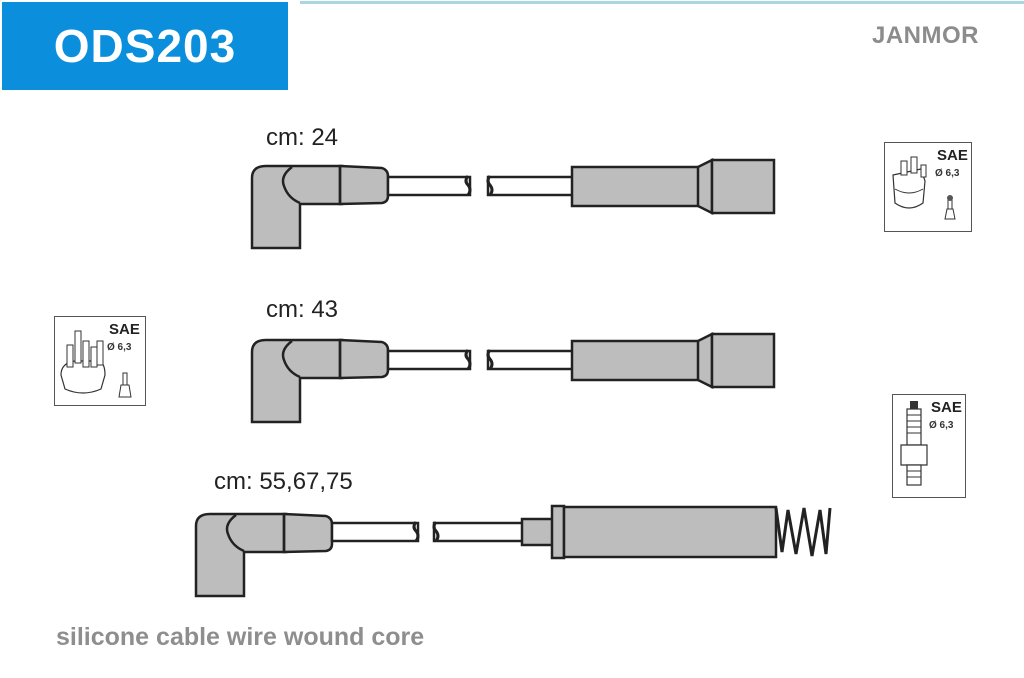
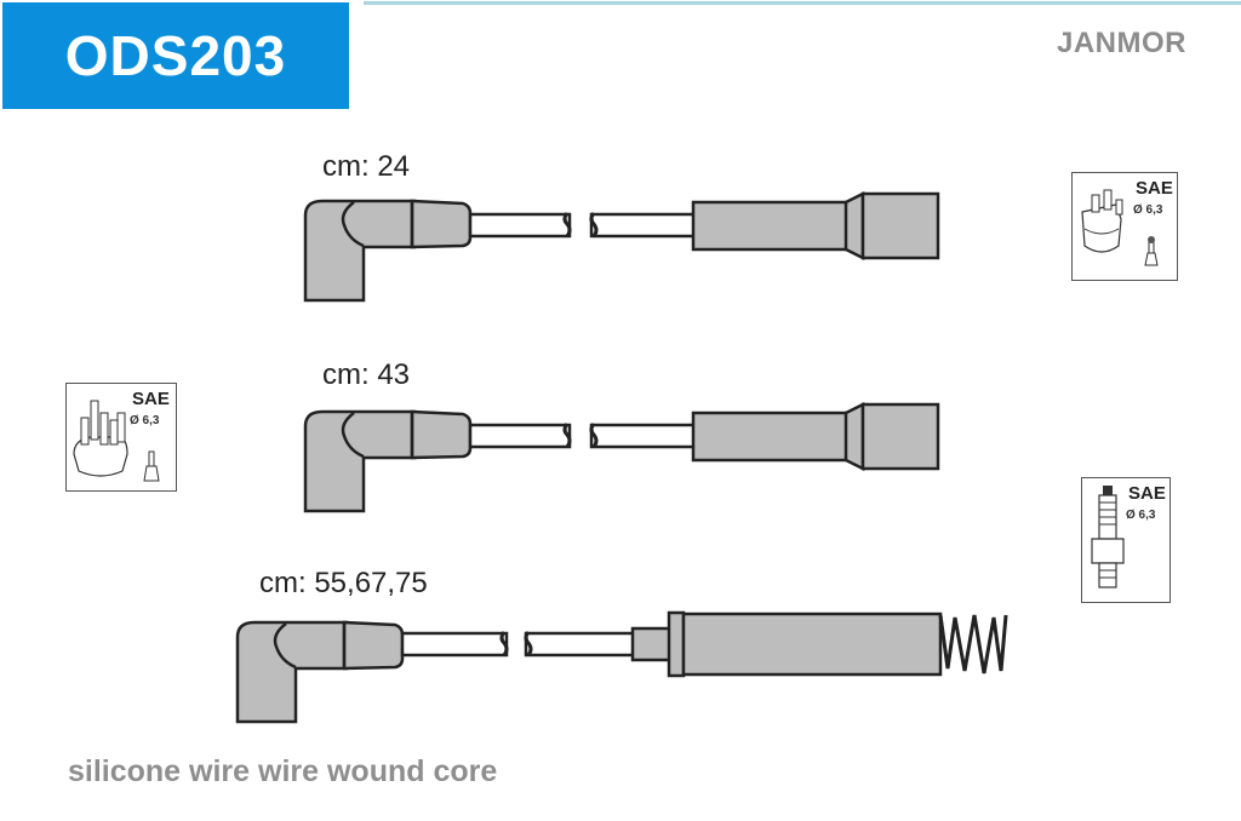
  ODS203
  JANMOR
  cm: 24
  cm: 43
  cm: 55,67,75
  SAE
  Ø 6,3
  SAE
  Ø 6,3
  SAE
  Ø 6,3
- silicone cable wire wound core
+ silicone wire wire wound core
